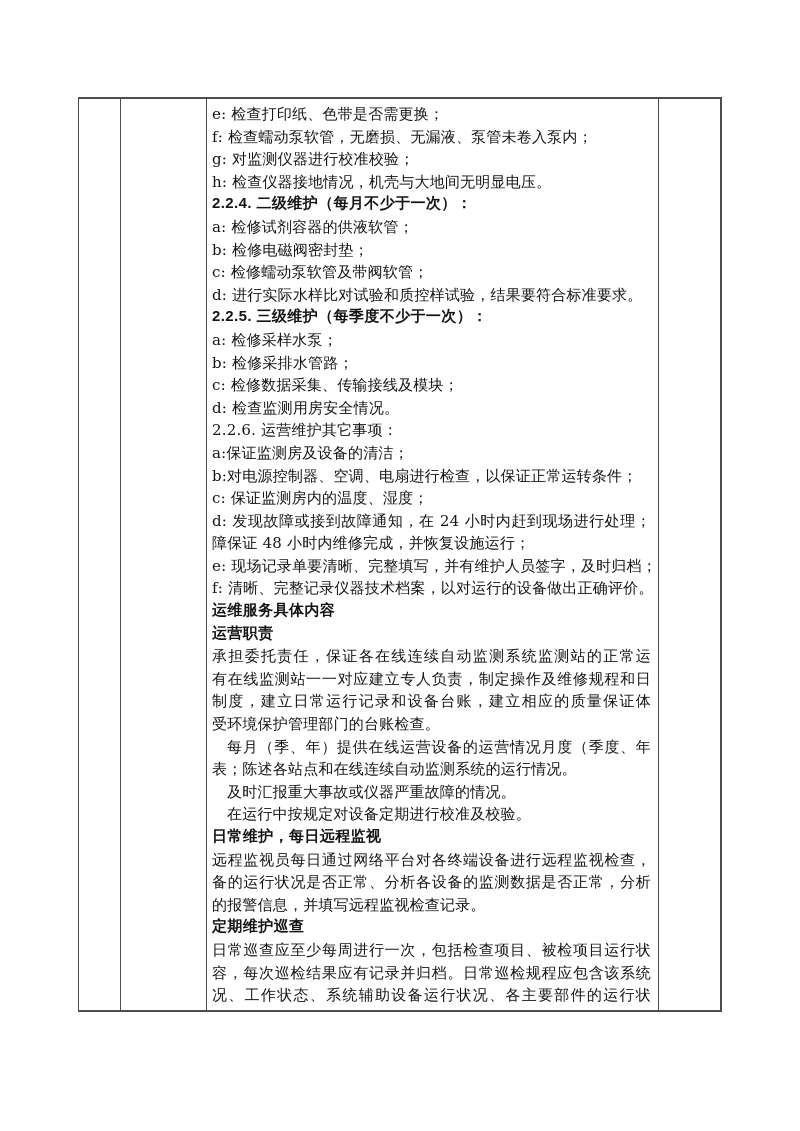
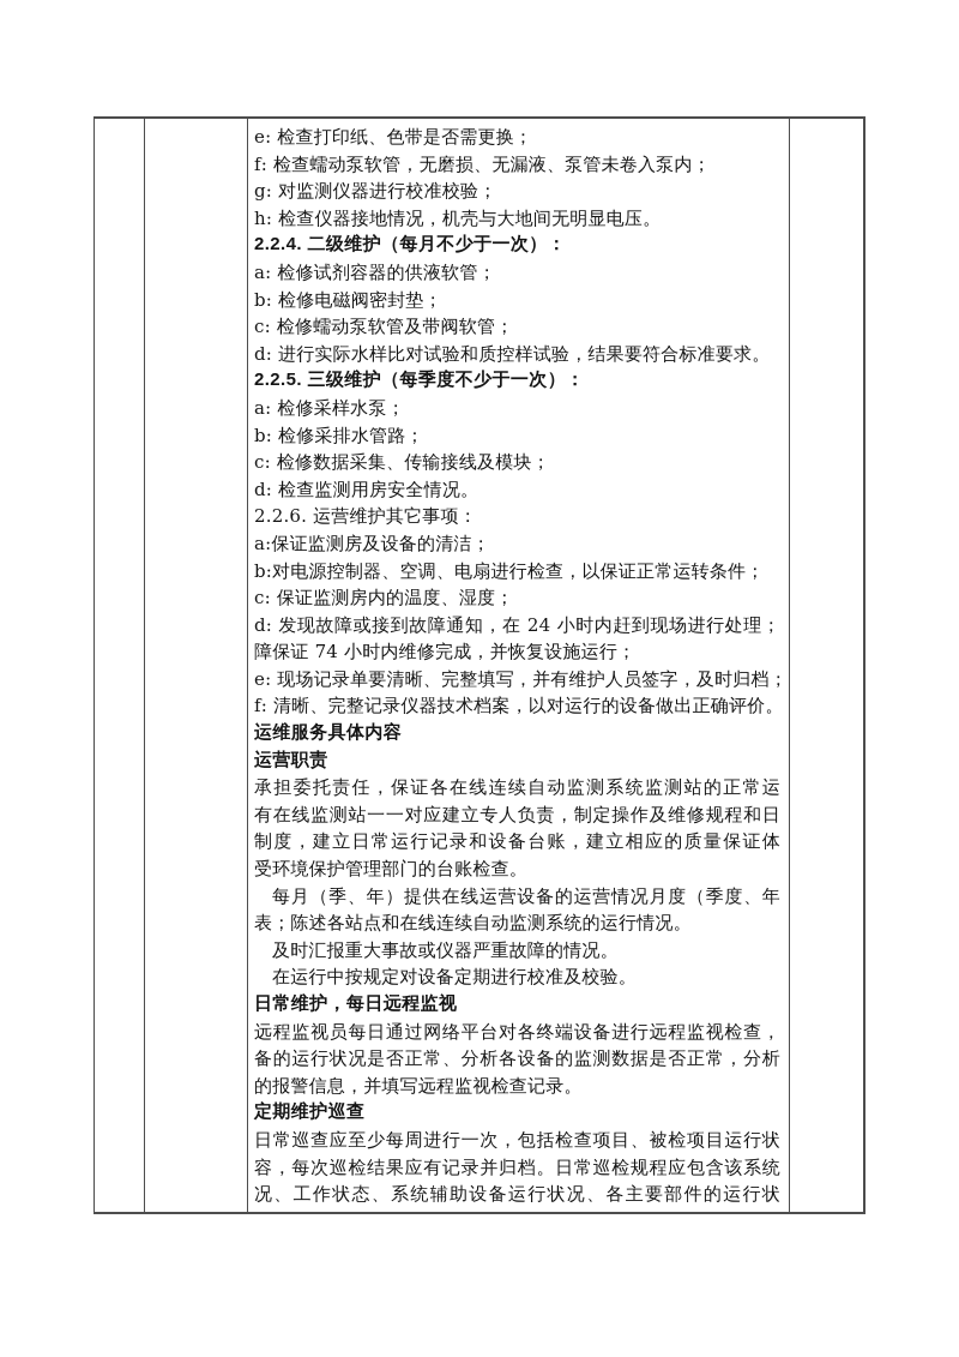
  e: 检查打印纸、色带是否需更换；
  f: 检查蠕动泵软管，无磨损、无漏液、泵管未卷入泵内；
  g: 对监测仪器进行校准校验；
  h: 检查仪器接地情况，机壳与大地间无明显电压。
  2.2.4. 二级维护（每月不少于一次）：
  a: 检修试剂容器的供液软管；
  b: 检修电磁阀密封垫；
  c: 检修蠕动泵软管及带阀软管；
  d: 进行实际水样比对试验和质控样试验，结果要符合标准要求。
  2.2.5. 三级维护（每季度不少于一次）：
  a: 检修采样水泵；
  b: 检修采排水管路；
  c: 检修数据采集、传输接线及模块；
  d: 检查监测用房安全情况。
  2.2.6. 运营维护其它事项：
  a:保证监测房及设备的清洁；
  b:对电源控制器、空调、电扇进行检查，以保证正常运转条件；
  c: 保证监测房内的温度、湿度；
  d: 发现故障或接到故障通知，在 24 小时内赶到现场进行处理；
- 障保证 48 小时内维修完成，并恢复设施运行；
+ 障保证 74 小时内维修完成，并恢复设施运行；
  e: 现场记录单要清晰、完整填写，并有维护人员签字，及时归档；
  f: 清晰、完整记录仪器技术档案，以对运行的设备做出正确评价。
  运维服务具体内容
  运营职责
  承担委托责任，保证各在线连续自动监测系统监测站的正常运
  有在线监测站一一对应建立专人负责，制定操作及维修规程和日
  制度，建立日常运行记录和设备台账，建立相应的质量保证体
  受环境保护管理部门的台账检查。
  每月（季、年）提供在线运营设备的运营情况月度（季度、年
  表；陈述各站点和在线连续自动监测系统的运行情况。
  及时汇报重大事故或仪器严重故障的情况。
  在运行中按规定对设备定期进行校准及校验。
  日常维护，每日远程监视
  远程监视员每日通过网络平台对各终端设备进行远程监视检查，
  备的运行状况是否正常、分析各设备的监测数据是否正常，分析
  的报警信息，并填写远程监视检查记录。
  定期维护巡查
  日常巡查应至少每周进行一次，包括检查项目、被检项目运行状
  容，每次巡检结果应有记录并归档。日常巡检规程应包含该系统
  况、工作状态、系统辅助设备运行状况、各主要部件的运行状
